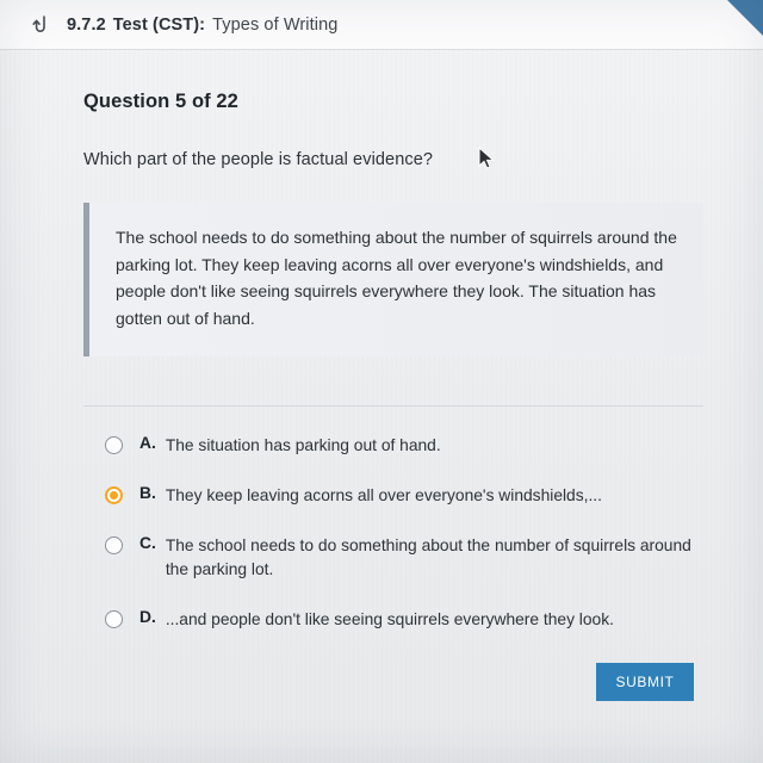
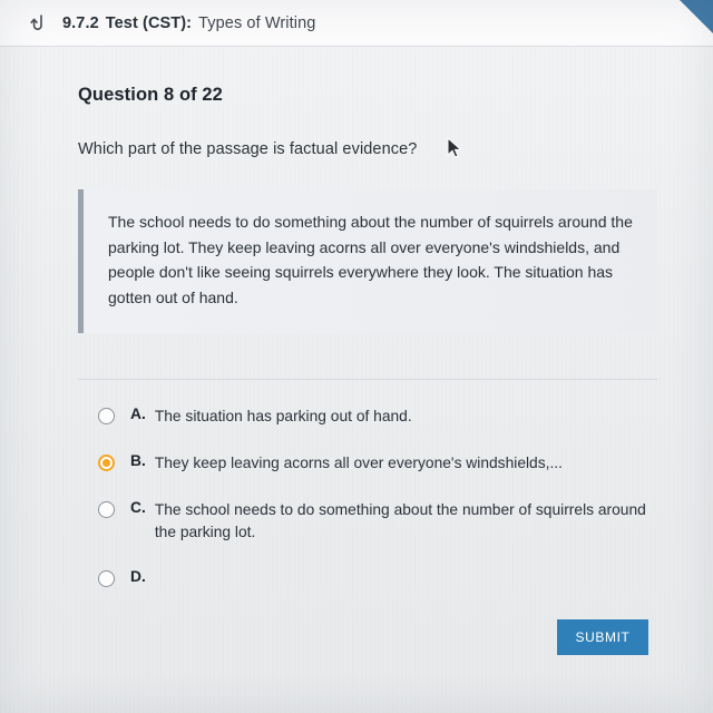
  9.7.2
  Test (CST):
  Types of Writing
- Question 5 of 22
+ Question 8 of 22
- Which part of the people is factual evidence?
+ Which part of the passage is factual evidence?
  The school needs to do something about the number of squirrels around the parking lot. They keep leaving acorns all over everyone's windshields, and people don't like seeing squirrels everywhere they look. The situation has gotten out of hand.
  A.
  The situation has parking out of hand.
  B.
  They keep leaving acorns all over everyone's windshields,...
  C.
  The school needs to do something about the number of squirrels around the parking lot.
  D.
- ...and people don't like seeing squirrels everywhere they look.
  SUBMIT
